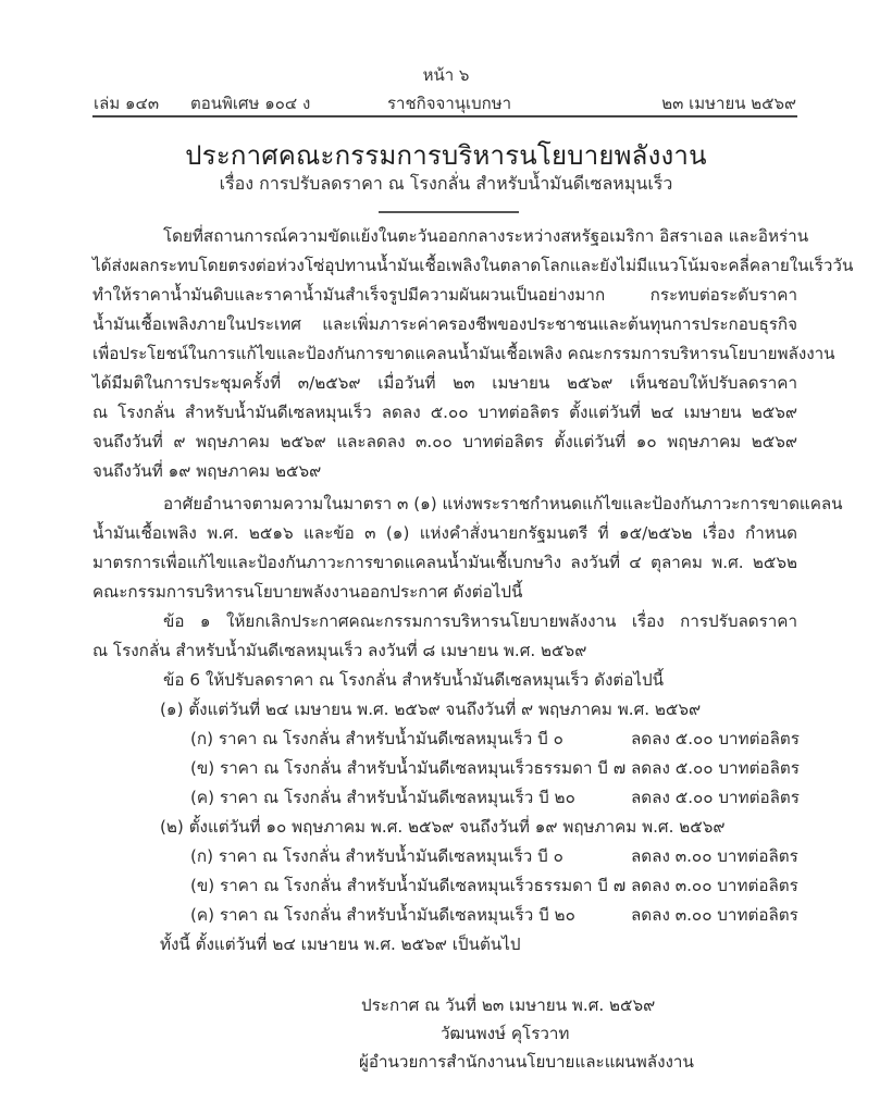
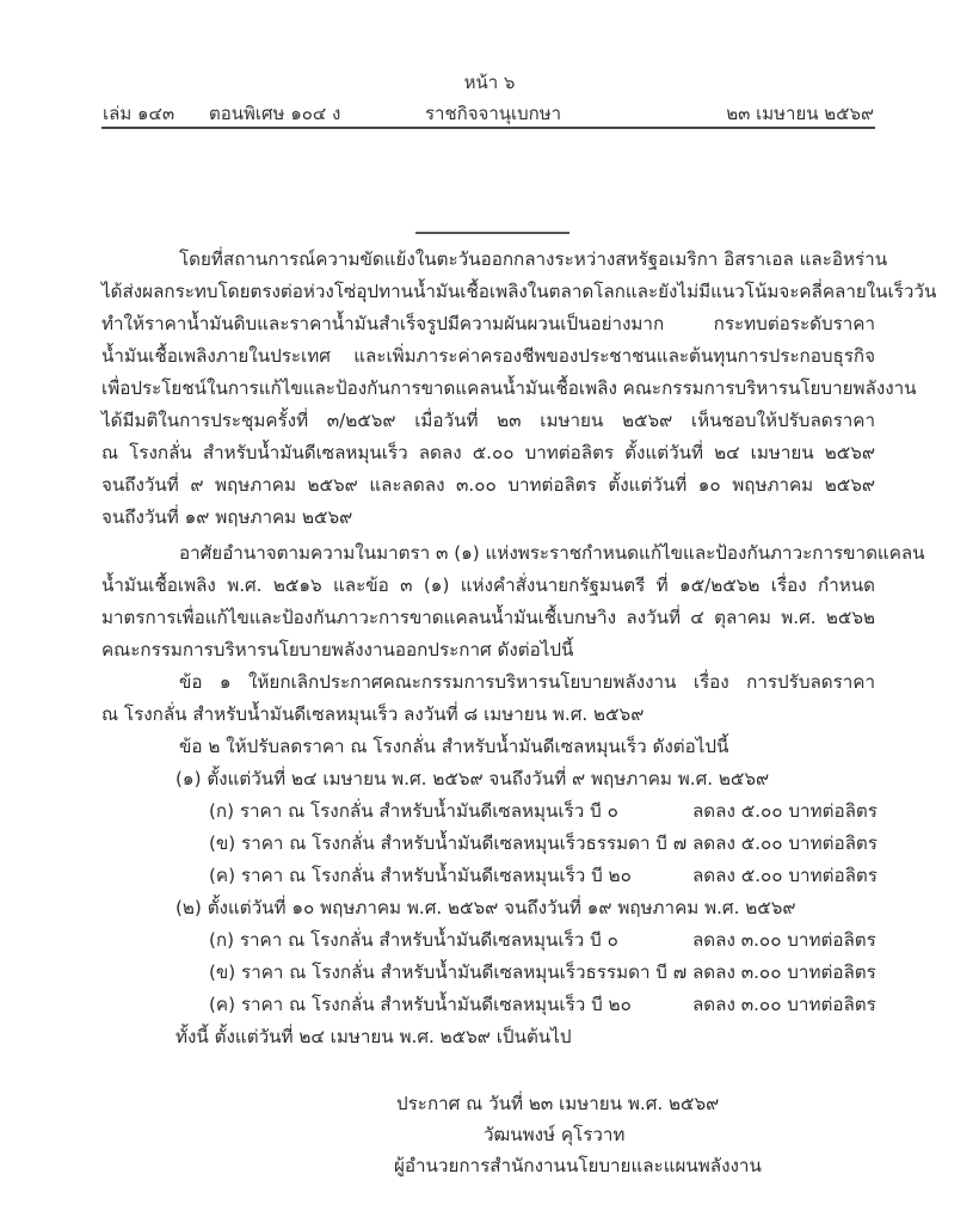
  หน้า ๖
  เล่ม ๑๔๓
  ตอนพิเศษ ๑๐๔ ง
  ราชกิจจานุเบกษา
  ๒๓ เมษายน ๒๕๖๙
- ประกาศคณะกรรมการบริหารนโยบายพลังงาน
- เรื่อง การปรับลดราคา ณ โรงกลั่น สำหรับน้ำมันดีเซลหมุนเร็ว
  โดยที่สถานการณ์ความขัดแย้งในตะวันออกกลางระหว่างสหรัฐอเมริกา อิสราเอล และอิหร่าน
  ได้ส่งผลกระทบโดยตรงต่อห่วงโซ่อุปทานน้ำมันเชื้อเพลิงในตลาดโลกและยังไม่มีแนวโน้มจะคลี่คลายในเร็ววัน
  ทำให้ราคาน้ำมันดิบและราคาน้ำมันสำเร็จรูปมีความผันผวนเป็นอย่างมาก กระทบต่อระดับราคา
  น้ำมันเชื้อเพลิงภายในประเทศ และเพิ่มภาระค่าครองชีพของประชาชนและต้นทุนการประกอบธุรกิจ
  เพื่อประโยชน์ในการแก้ไขและป้องกันการขาดแคลนน้ำมันเชื้อเพลิง คณะกรรมการบริหารนโยบายพลังงาน
  ได้มีมติในการประชุมครั้งที่ ๓/๒๕๖๙ เมื่อวันที่ ๒๓ เมษายน ๒๕๖๙ เห็นชอบให้ปรับลดราคา
  ณ โรงกลั่น สำหรับน้ำมันดีเซลหมุนเร็ว ลดลง ๕.๐๐ บาทต่อลิตร ตั้งแต่วันที่ ๒๔ เมษายน ๒๕๖๙
  จนถึงวันที่ ๙ พฤษภาคม ๒๕๖๙ และลดลง ๓.๐๐ บาทต่อลิตร ตั้งแต่วันที่ ๑๐ พฤษภาคม ๒๕๖๙
  จนถึงวันที่ ๑๙ พฤษภาคม ๒๕๖๙
  อาศัยอำนาจตามความในมาตรา ๓ (๑) แห่งพระราชกำหนดแก้ไขและป้องกันภาวะการขาดแคลน
  น้ำมันเชื้อเพลิง พ.ศ. ๒๕๑๖ และข้อ ๓ (๑) แห่งคำสั่งนายกรัฐมนตรี ที่ ๑๕/๒๕๖๒ เรื่อง กำหนด
  มาตรการเพื่อแก้ไขและป้องกันภาวะการขาดแคลนน้ำมันเชื้เบกษาิง ลงวันที่ ๔ ตุลาคม พ.ศ. ๒๕๖๒
  คณะกรรมการบริหารนโยบายพลังงานออกประกาศ ดังต่อไปนี้
  ข้อ ๑ ให้ยกเลิกประกาศคณะกรรมการบริหารนโยบายพลังงาน เรื่อง การปรับลดราคา
  ณ โรงกลั่น สำหรับน้ำมันดีเซลหมุนเร็ว ลงวันที่ ๘ เมษายน พ.ศ. ๒๕๖๙
- ข้อ 6 ให้ปรับลดราคา ณ โรงกลั่น สำหรับน้ำมันดีเซลหมุนเร็ว ดังต่อไปนี้
+ ข้อ ๒ ให้ปรับลดราคา ณ โรงกลั่น สำหรับน้ำมันดีเซลหมุนเร็ว ดังต่อไปนี้
  (๑) ตั้งแต่วันที่ ๒๔ เมษายน พ.ศ. ๒๕๖๙ จนถึงวันที่ ๙ พฤษภาคม พ.ศ. ๒๕๖๙
  (ก) ราคา ณ โรงกลั่น สำหรับน้ำมันดีเซลหมุนเร็ว บี ๐
  ลดลง ๕.๐๐ บาทต่อลิตร
  (ข) ราคา ณ โรงกลั่น สำหรับน้ำมันดีเซลหมุนเร็วธรรมดา บี ๗
  ลดลง ๕.๐๐ บาทต่อลิตร
  (ค) ราคา ณ โรงกลั่น สำหรับน้ำมันดีเซลหมุนเร็ว บี ๒๐
  ลดลง ๕.๐๐ บาทต่อลิตร
  (๒) ตั้งแต่วันที่ ๑๐ พฤษภาคม พ.ศ. ๒๕๖๙ จนถึงวันที่ ๑๙ พฤษภาคม พ.ศ. ๒๕๖๙
  (ก) ราคา ณ โรงกลั่น สำหรับน้ำมันดีเซลหมุนเร็ว บี ๐
  ลดลง ๓.๐๐ บาทต่อลิตร
  (ข) ราคา ณ โรงกลั่น สำหรับน้ำมันดีเซลหมุนเร็วธรรมดา บี ๗
  ลดลง ๓.๐๐ บาทต่อลิตร
  (ค) ราคา ณ โรงกลั่น สำหรับน้ำมันดีเซลหมุนเร็ว บี ๒๐
  ลดลง ๓.๐๐ บาทต่อลิตร
  ทั้งนี้ ตั้งแต่วันที่ ๒๔ เมษายน พ.ศ. ๒๕๖๙ เป็นต้นไป
  ประกาศ ณ วันที่ ๒๓ เมษายน พ.ศ. ๒๕๖๙
  วัฒนพงษ์ คุโรวาท
  ผู้อำนวยการสำนักงานนโยบายและแผนพลังงาน
